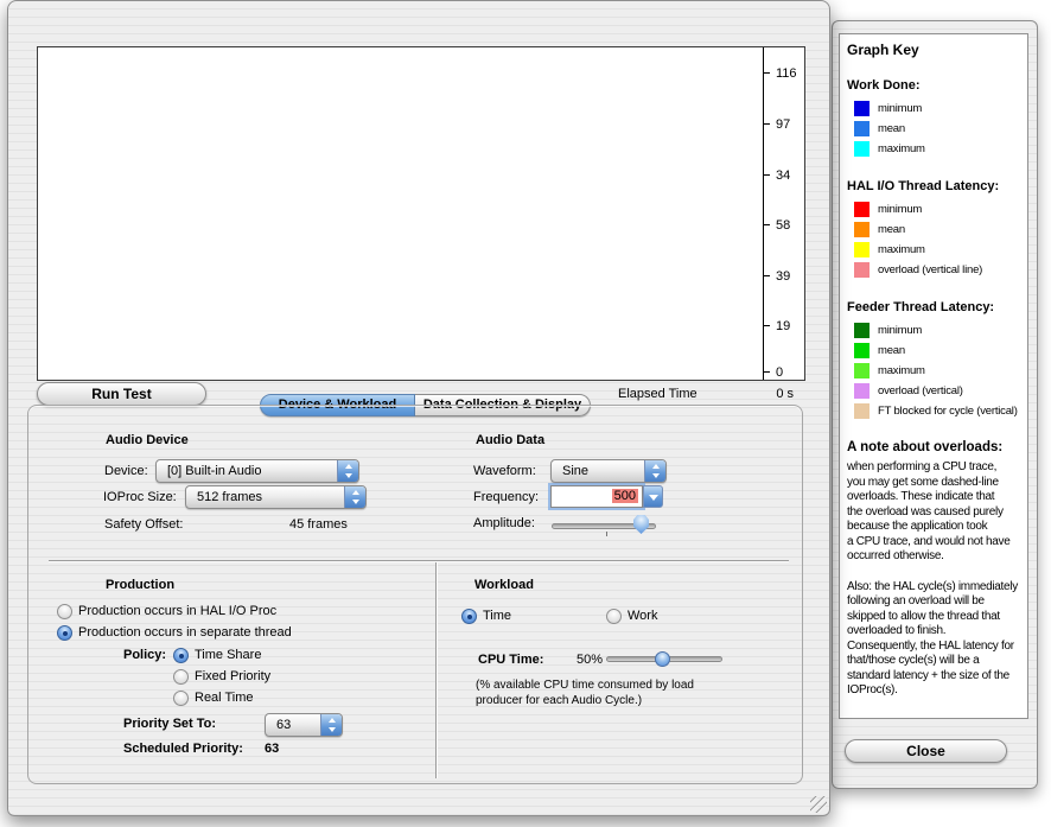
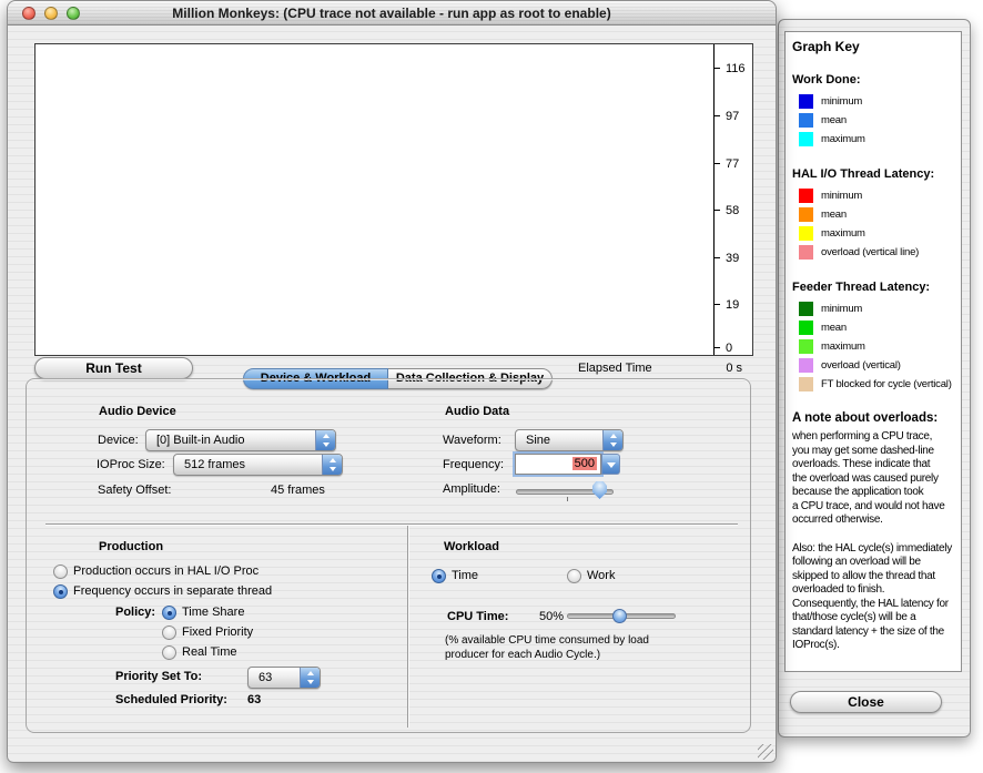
  Graph Key
  Work Done:
  minimum
  mean
  maximum
  HAL I/O Thread Latency:
  minimum
  mean
  maximum
  overload (vertical line)
  Feeder Thread Latency:
  minimum
  mean
  maximum
  overload (vertical)
  FT blocked for cycle (vertical)
  A note about overloads:
  when performing a CPU trace,
  you may get some dashed-line
  overloads. These indicate that
  the overload was caused purely
  because the application took
  a CPU trace, and would not have
  occurred otherwise.
  Also: the HAL cycle(s) immediately
  following an overload will be
  skipped to allow the thread that
  overloaded to finish.
  Consequently, the HAL latency for
  that/those cycle(s) will be a
  standard latency + the size of the
  IOProc(s).
  Close
+ Million Monkeys: (CPU trace not available - run app as root to enable)
  116
  97
- 34
+ 77
  58
  39
  19
  0
  Run Test
  Device & Workload
  Data Collection & Display
  Elapsed Time
  0 s
  Audio Device
  Device:
  [0] Built-in Audio
  IOProc Size:
  512 frames
  Safety Offset:
  45 frames
  Audio Data
  Waveform:
  Sine
  Frequency:
  500
  Amplitude:
  Production
  Production occurs in HAL I/O Proc
- Production occurs in separate thread
+ Frequency occurs in separate thread
  Policy:
  Time Share
  Fixed Priority
  Real Time
  Priority Set To:
  63
  Scheduled Priority:
  63
  Workload
  Time
  Work
  CPU Time:
  50%
  (% available CPU time consumed by load
  producer for each Audio Cycle.)
